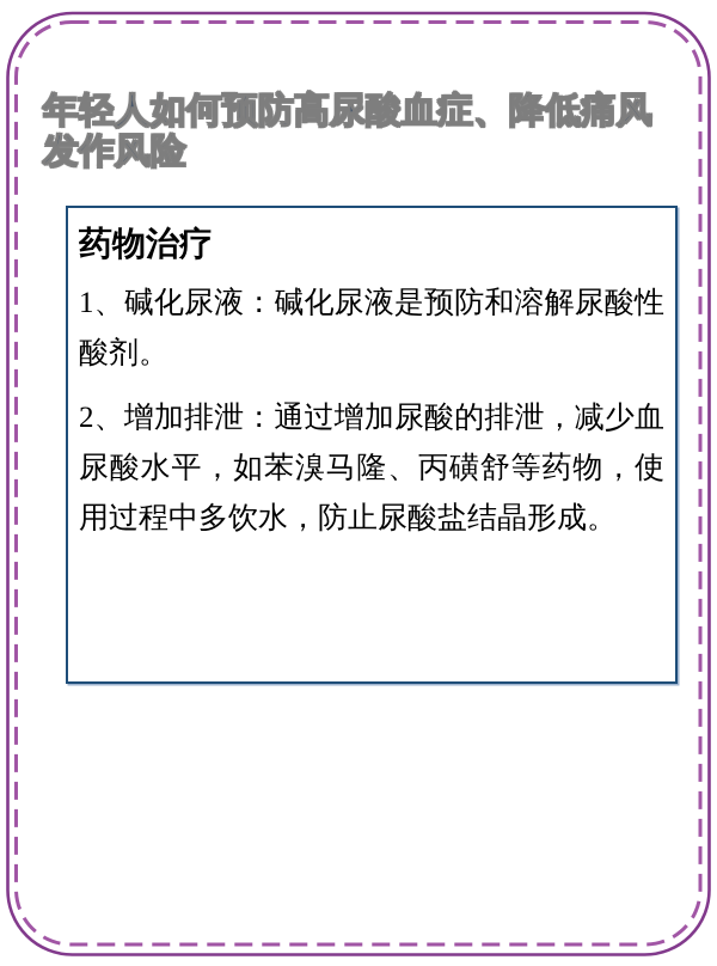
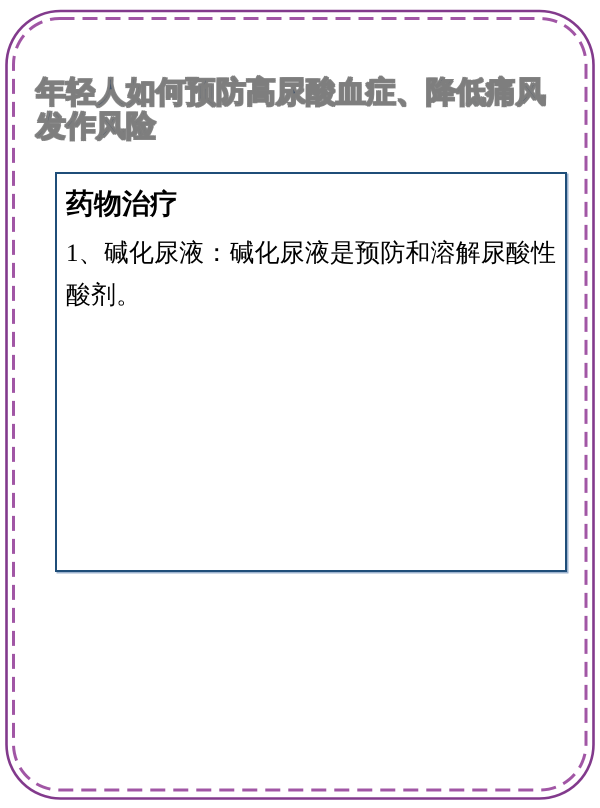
  年轻人如何预防高尿酸血症、降低痛风发作风险
  药物治疗
  1、碱化尿液：碱化尿液是预防和溶解尿酸性
  酸剂。
- 2、增加排泄：通过增加尿酸的排泄，减少血
- 尿酸水平，如苯溴马隆、丙磺舒等药物，使
- 用过程中多饮水，防止尿酸盐结晶形成。
